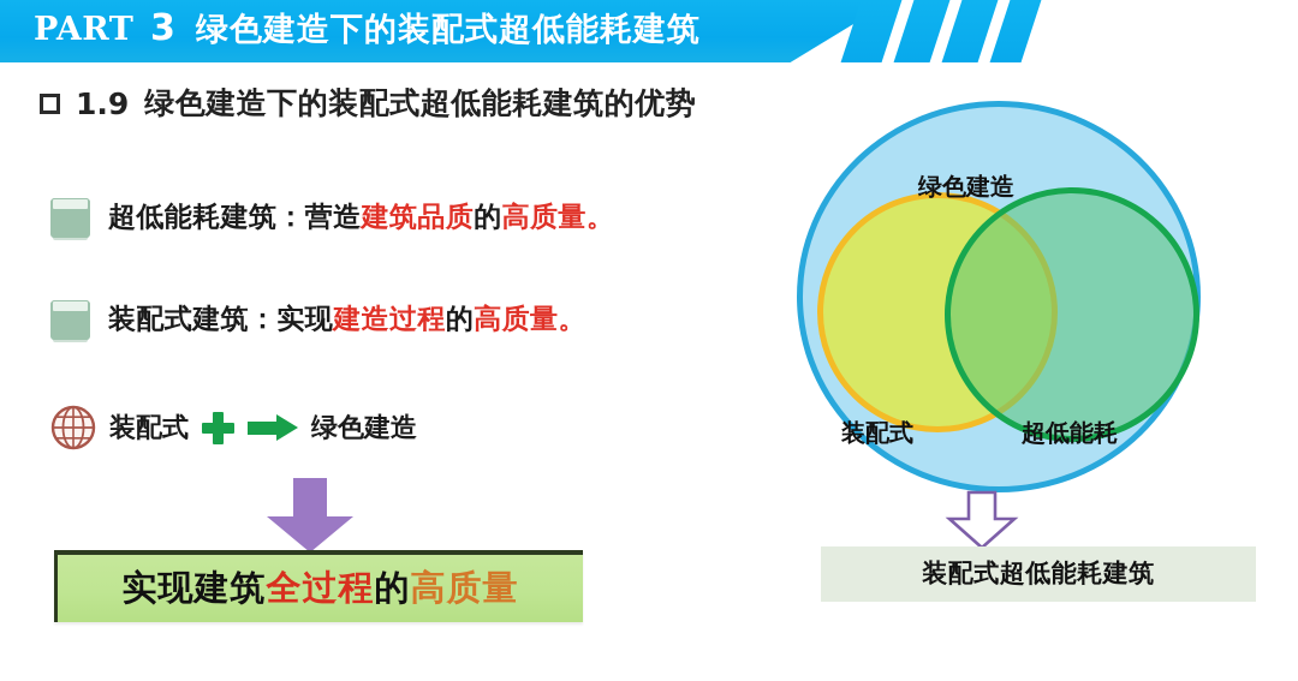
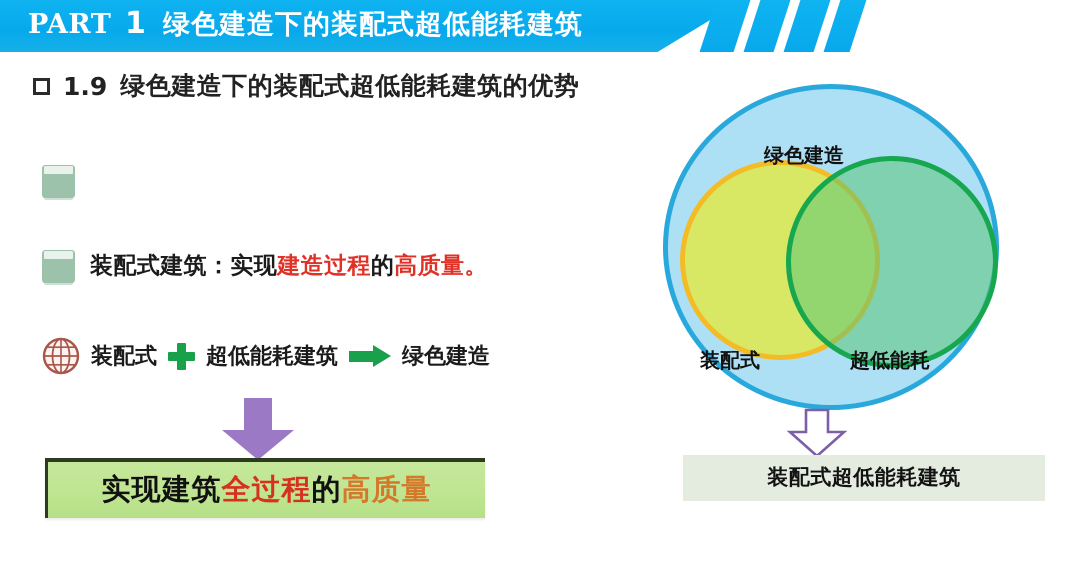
  PART
- 3
+ 1
  绿色建造下的装配式超低能耗建筑
  1.9
  绿色建造下的装配式超低能耗建筑的优势
- 超低能耗建筑：营造建筑品质的高质量。
  装配式建筑：实现建造过程的高质量。
  装配式
+ 超低能耗建筑
  绿色建造
  实现建筑全过程的高质量
  绿色建造
  装配式
  超低能耗
  装配式超低能耗建筑
